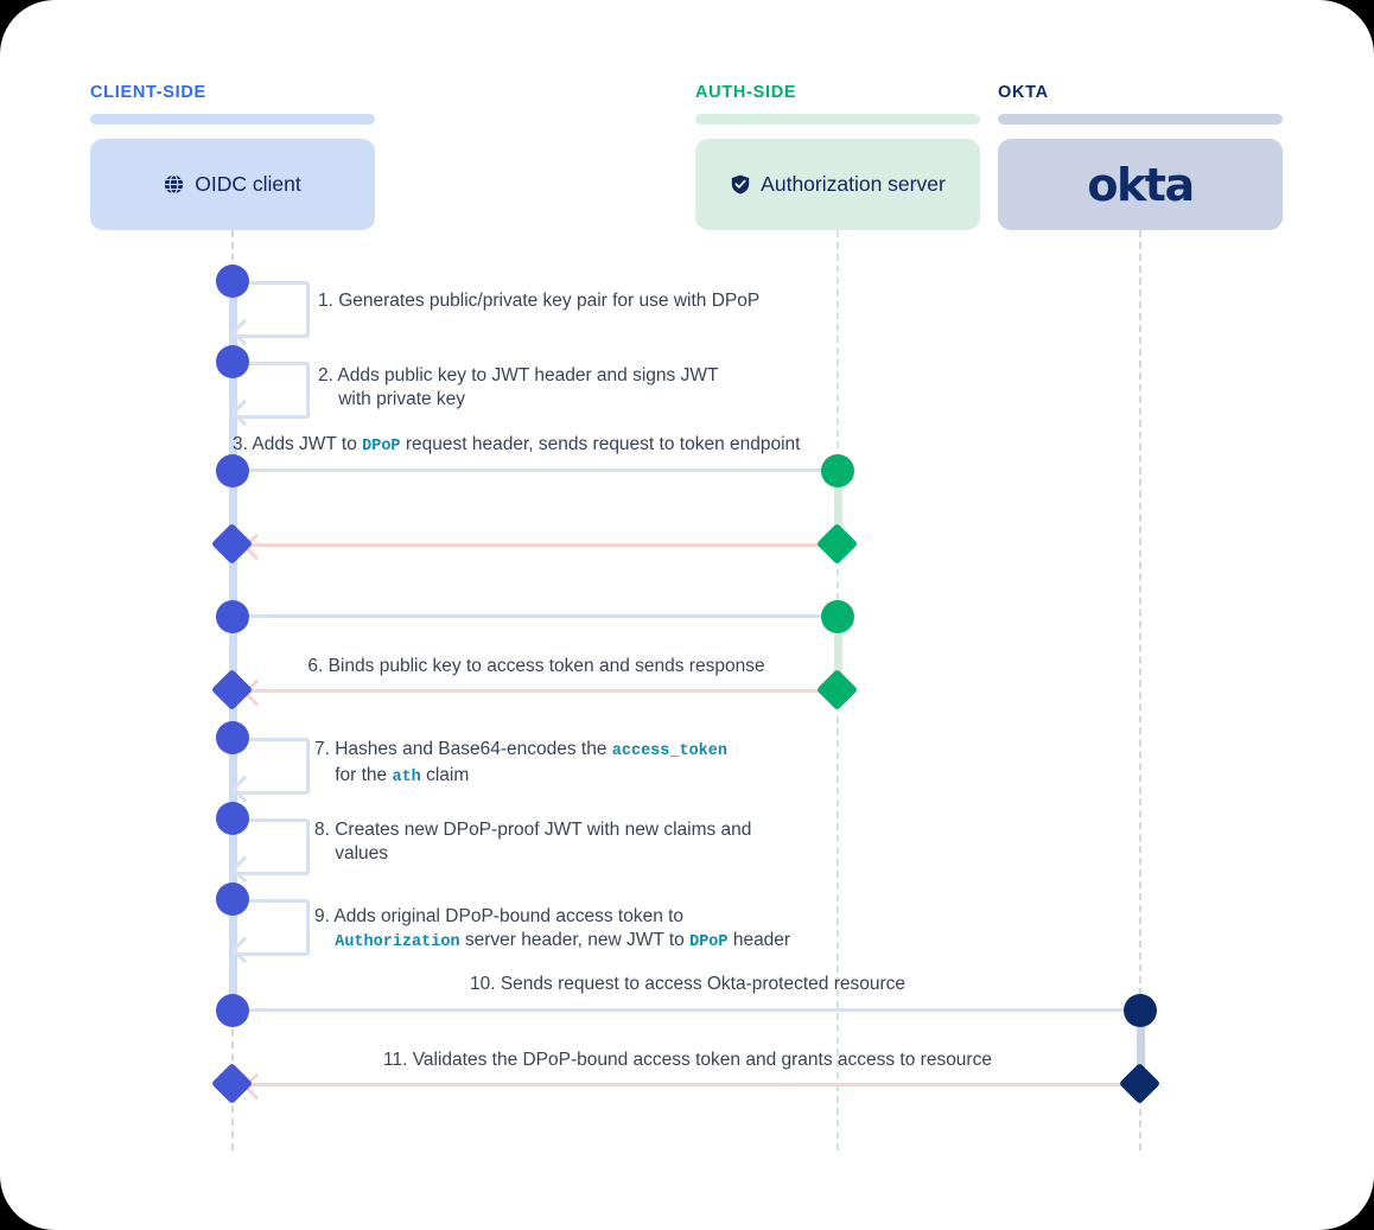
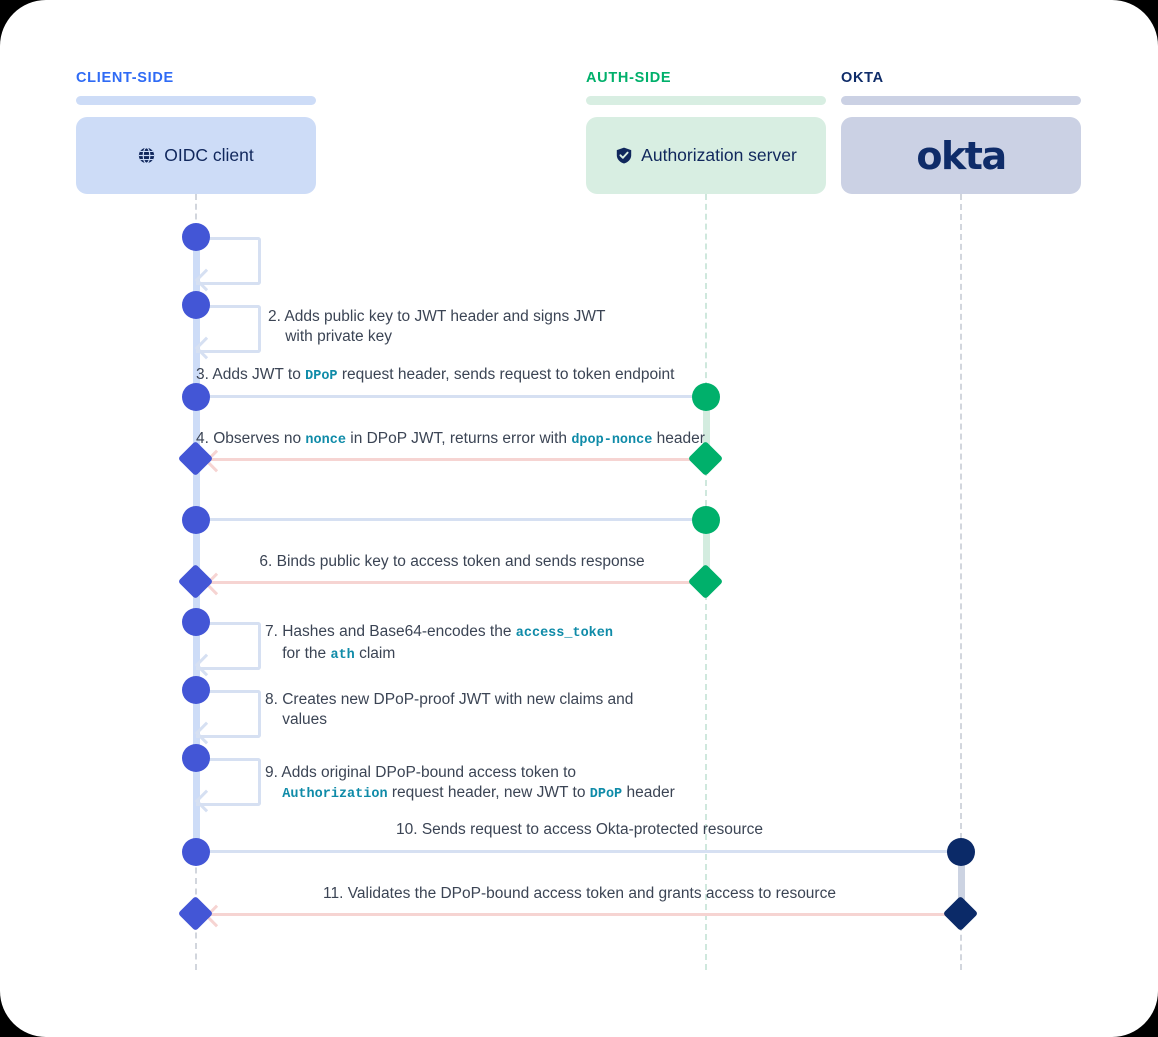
  CLIENT-SIDE
  OIDC client
  AUTH-SIDE
  Authorization server
  OKTA
  okta
- 1. Generates public/private key pair for use with DPoP
  2. Adds public key to JWT header and signs JWT with private key
  3. Adds JWT to DPoP request header, sends request to token endpoint
+ 4. Observes no nonce in DPoP JWT, returns error with dpop-nonce header
  6. Binds public key to access token and sends response
  7. Hashes and Base64-encodes the access_token for the ath claim
  8. Creates new DPoP-proof JWT with new claims and values
- 9. Adds original DPoP-bound access token to Authorization server header, new JWT to DPoP header
+ 9. Adds original DPoP-bound access token to Authorization request header, new JWT to DPoP header
  10. Sends request to access Okta-protected resource
  11. Validates the DPoP-bound access token and grants access to resource
